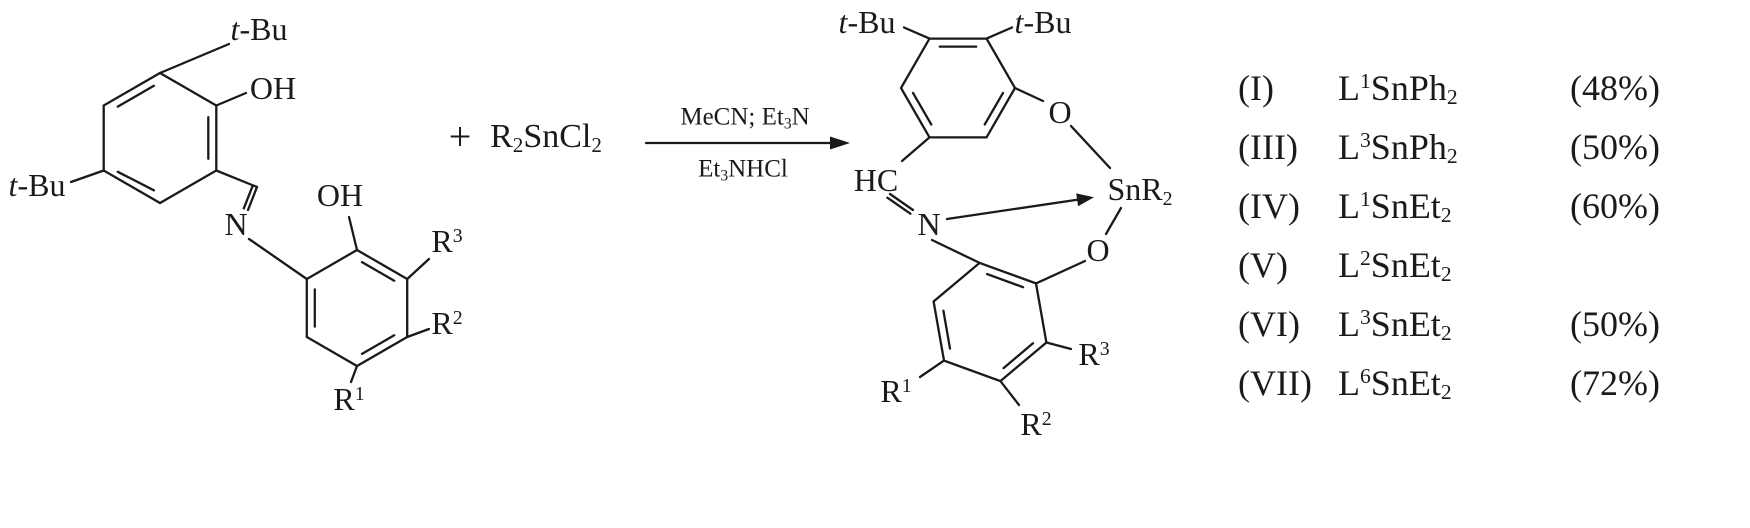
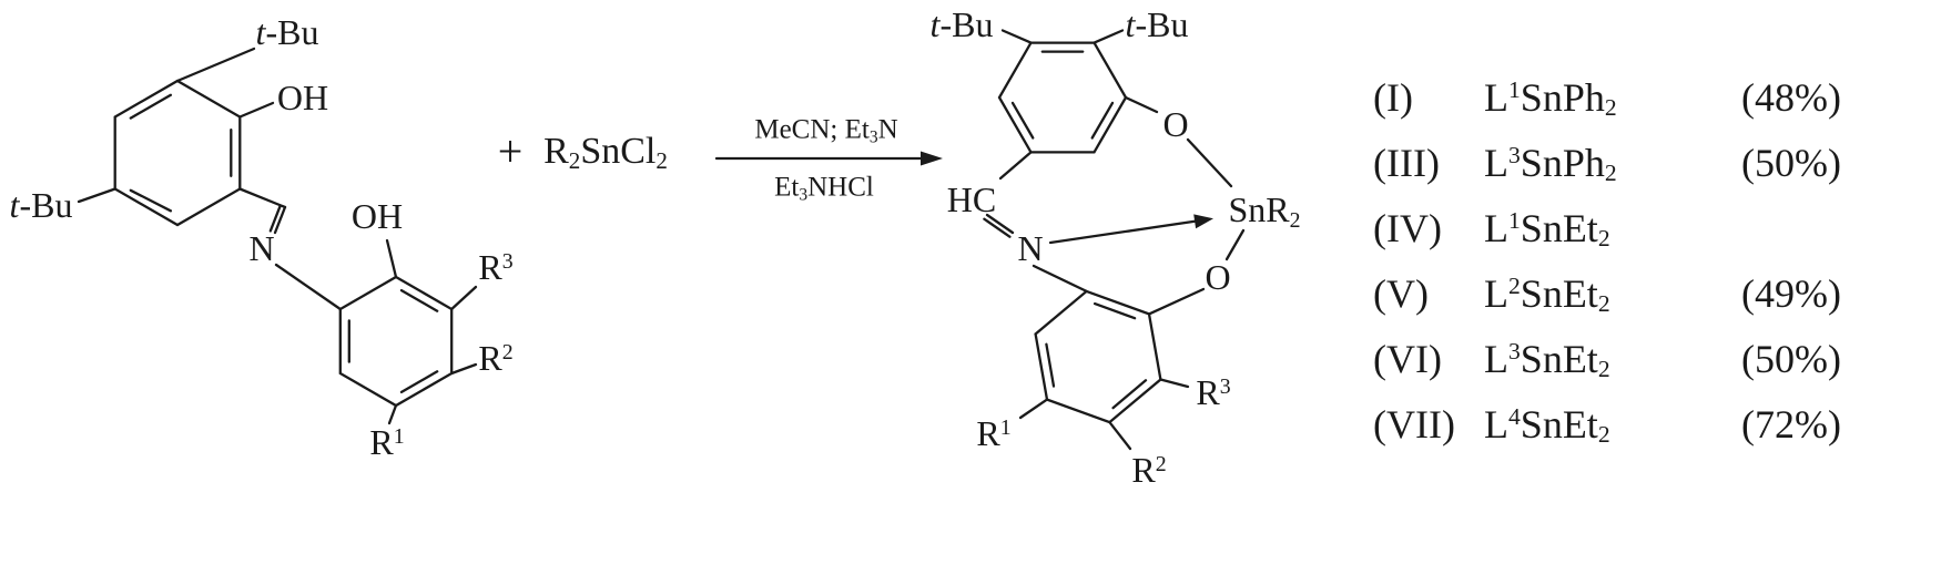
  t-Bu
  OH
  t-Bu
  N
  OH
  R3
  R2
  R1
  +
  R2SnCl2
  MeCN; Et3N
  Et3NHCl
  t-Bu
  t-Bu
  O
  HC
  N
  SnR2
  O
  R3
  R2
  R1
  (I)
  L1SnPh2
  (48%)
  (III)
  L3SnPh2
  (50%)
  (IV)
  L1SnEt2
- (60%)
  (V)
  L2SnEt2
+ (49%)
  (VI)
  L3SnEt2
  (50%)
  (VII)
- L6SnEt2
+ L4SnEt2
  (72%)
